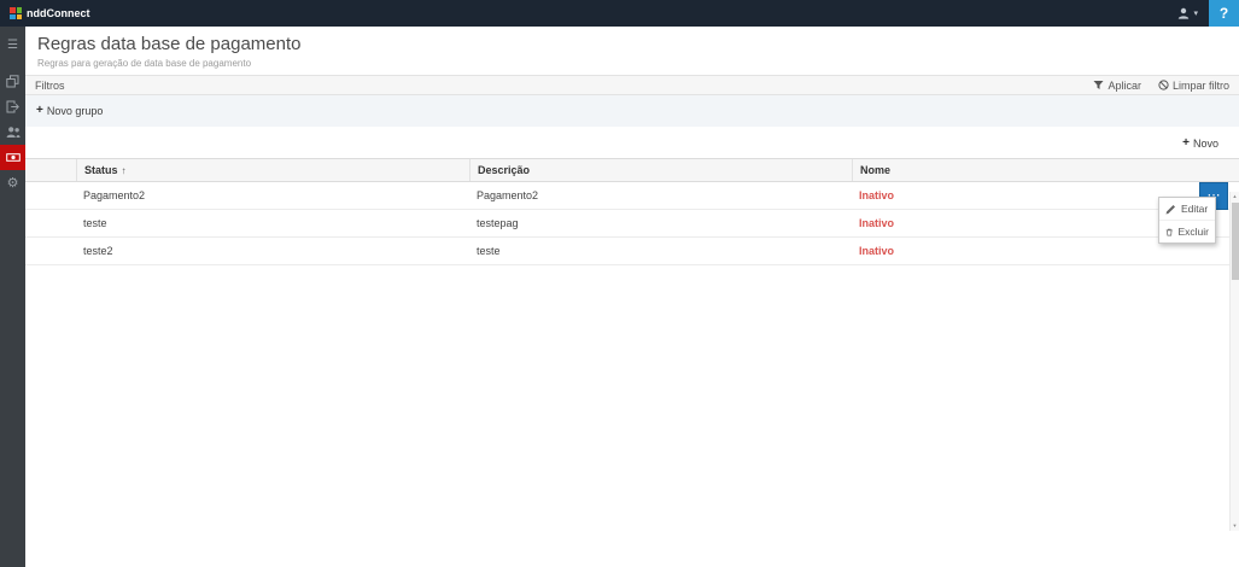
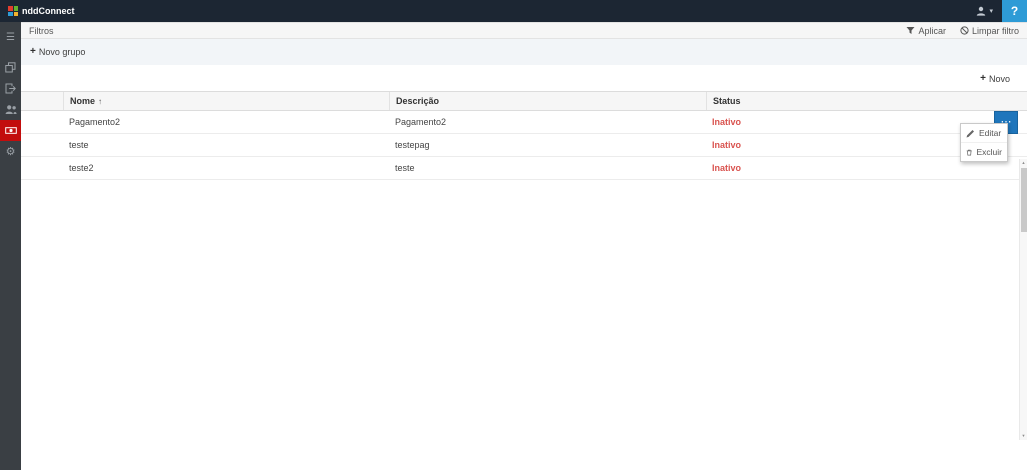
  nddConnect
  ?
  ☰
  ⚙
- Regras data base de pagamento
- Regras para geração de data base de pagamento
  Filtros
  Aplicar
  Limpar filtro
  +
  Novo grupo
  +
  Novo
- Status
+ Nome
  ↑
  Descrição
- Nome
+ Status
  Pagamento2
  Pagamento2
  Inativo
  ⋯
  Editar
  Excluir
  teste
  testepag
  Inativo
  teste2
  teste
  Inativo
